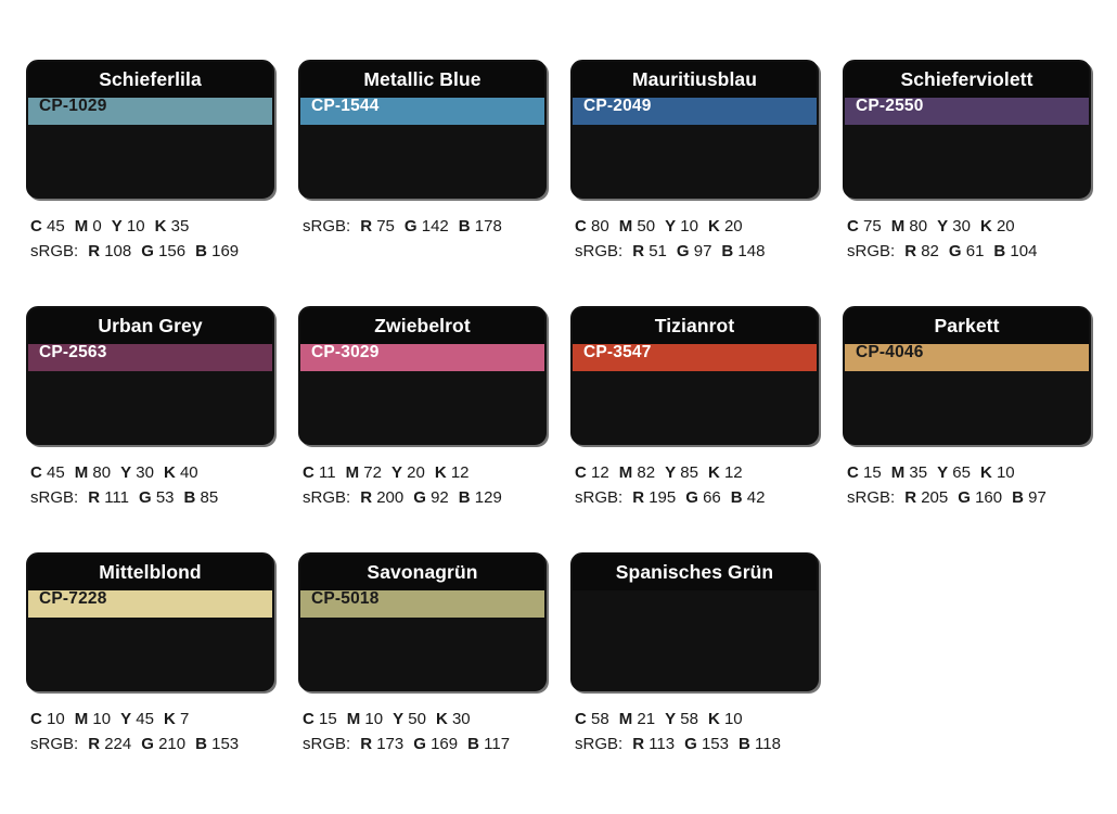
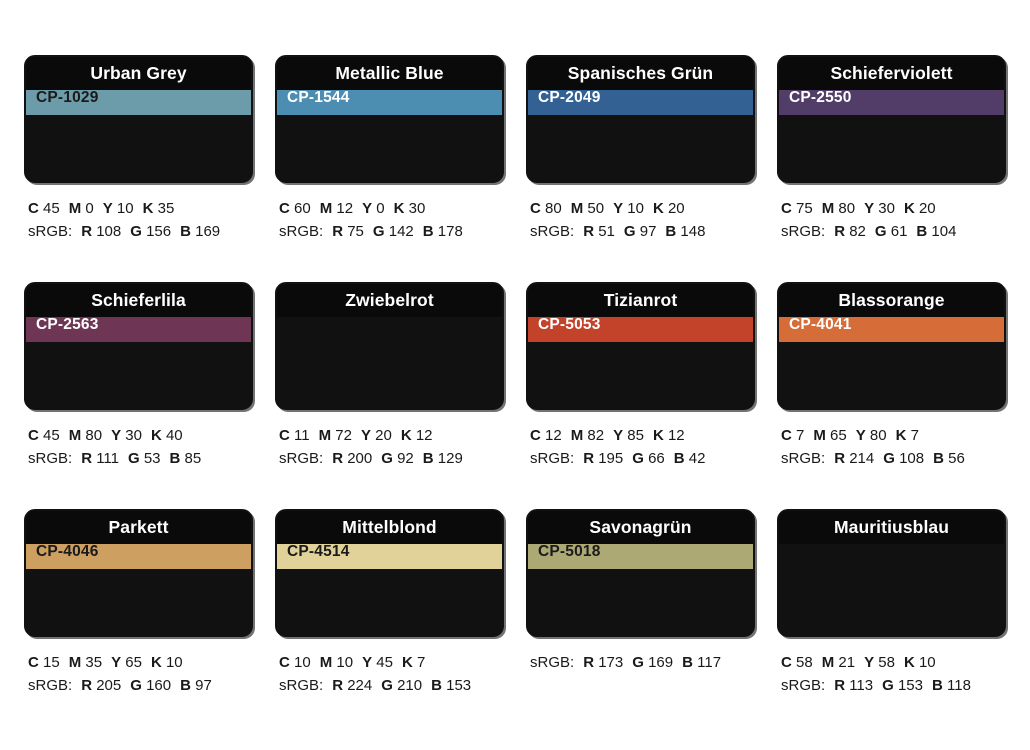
- Schieferlila
+ Urban Grey
  CP-1029
  C 45 M 0 Y 10 K 35
  sRGB: R 108 G 156 B 169
  Metallic Blue
  CP-1544
+ C 60 M 12 Y 0 K 30
  sRGB: R 75 G 142 B 178
- Mauritiusblau
+ Spanisches Grün
  CP-2049
  C 80 M 50 Y 10 K 20
  sRGB: R 51 G 97 B 148
  Schieferviolett
  CP-2550
  C 75 M 80 Y 30 K 20
  sRGB: R 82 G 61 B 104
- Urban Grey
+ Schieferlila
  CP-2563
  C 45 M 80 Y 30 K 40
  sRGB: R 111 G 53 B 85
  Zwiebelrot
- CP-3029
  C 11 M 72 Y 20 K 12
  sRGB: R 200 G 92 B 129
  Tizianrot
- CP-3547
+ CP-5053
  C 12 M 82 Y 85 K 12
  sRGB: R 195 G 66 B 42
+ Blassorange
+ CP-4041
+ C 7 M 65 Y 80 K 7
+ sRGB: R 214 G 108 B 56
  Parkett
  CP-4046
  C 15 M 35 Y 65 K 10
  sRGB: R 205 G 160 B 97
  Mittelblond
- CP-7228
+ CP-4514
  C 10 M 10 Y 45 K 7
  sRGB: R 224 G 210 B 153
  Savonagrün
  CP-5018
- C 15 M 10 Y 50 K 30
  sRGB: R 173 G 169 B 117
- Spanisches Grün
+ Mauritiusblau
  C 58 M 21 Y 58 K 10
  sRGB: R 113 G 153 B 118
